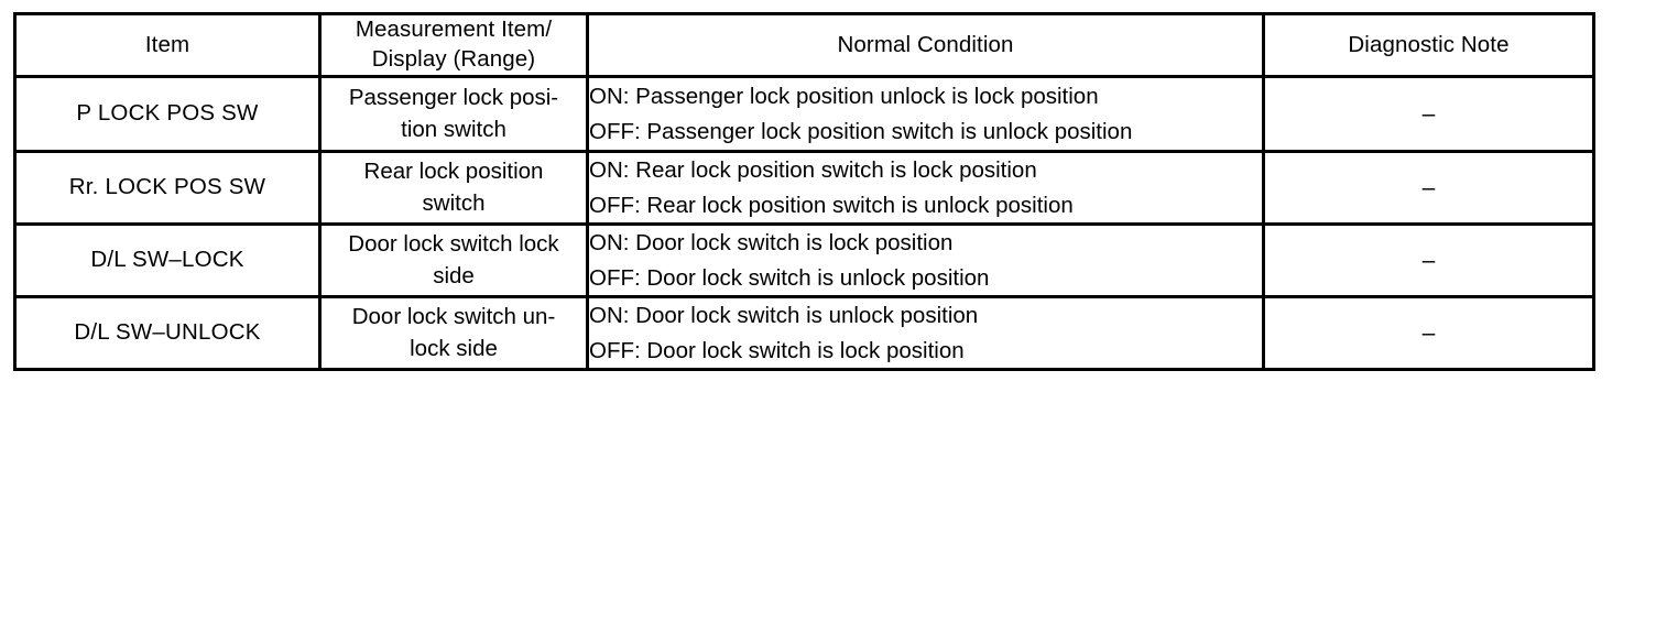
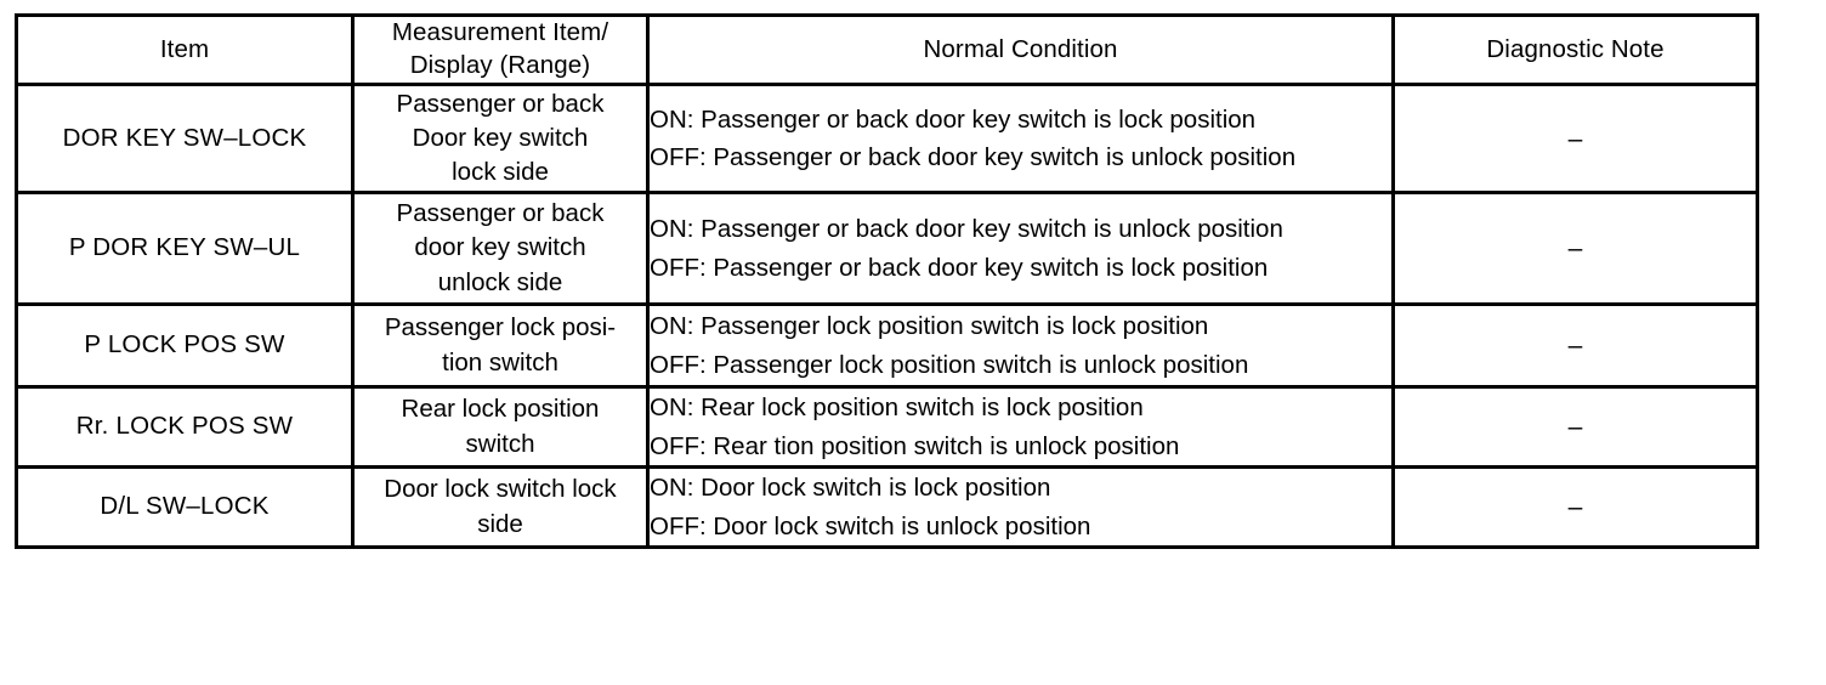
  Item	Measurement Item/ Display (Range)	Normal Condition	Diagnostic Note
+ DOR KEY SW–LOCK	Passenger or back Door key switch lock side	ON: Passenger or back door key switch is lock position OFF: Passenger or back door key switch is unlock position	–
+ P DOR KEY SW–UL	Passenger or back door key switch unlock side	ON: Passenger or back door key switch is unlock position OFF: Passenger or back door key switch is lock position	–
- P LOCK POS SW	Passenger lock posi- tion switch	ON: Passenger lock position unlock is lock position OFF: Passenger lock position switch is unlock position	–
+ P LOCK POS SW	Passenger lock posi- tion switch	ON: Passenger lock position switch is lock position OFF: Passenger lock position switch is unlock position	–
- Rr. LOCK POS SW	Rear lock position switch	ON: Rear lock position switch is lock position OFF: Rear lock position switch is unlock position	–
+ Rr. LOCK POS SW	Rear lock position switch	ON: Rear lock position switch is lock position OFF: Rear tion position switch is unlock position	–
  D/L SW–LOCK	Door lock switch lock side	ON: Door lock switch is lock position OFF: Door lock switch is unlock position	–
- D/L SW–UNLOCK	Door lock switch un- lock side	ON: Door lock switch is unlock position OFF: Door lock switch is lock position	–
